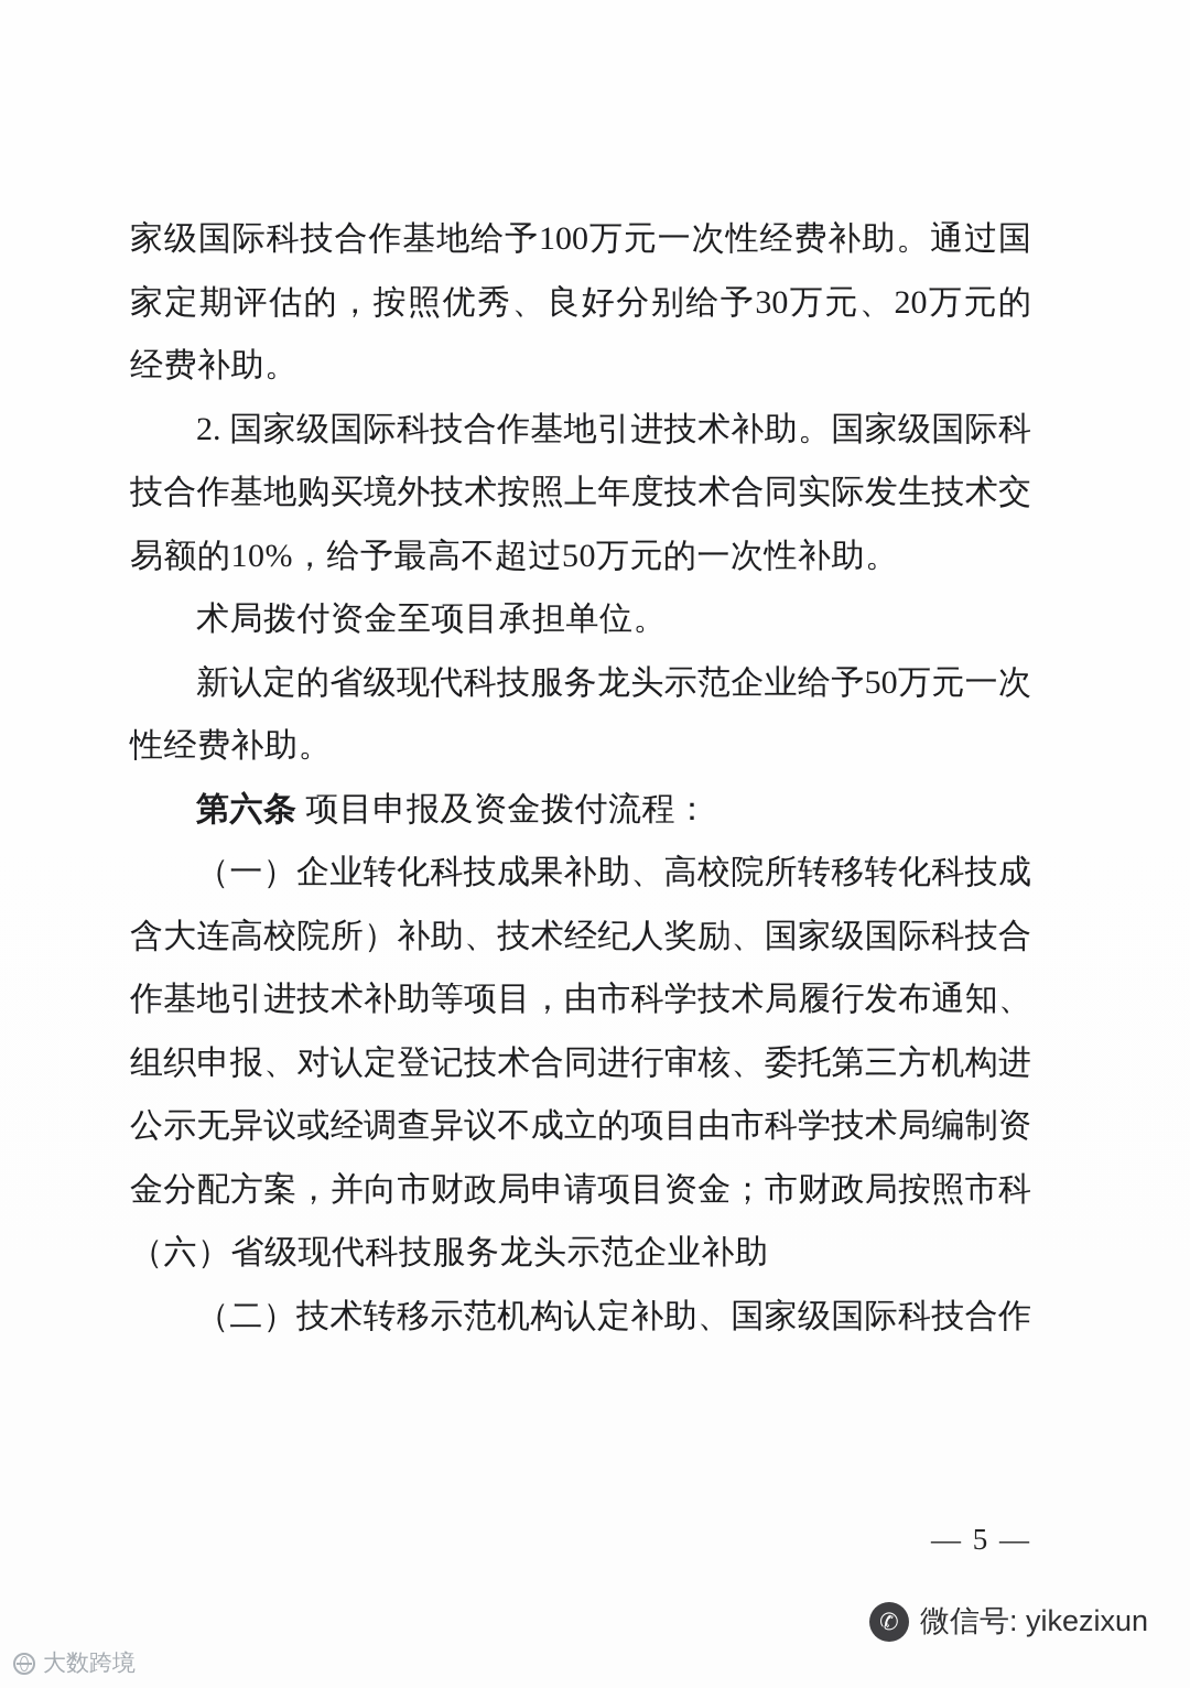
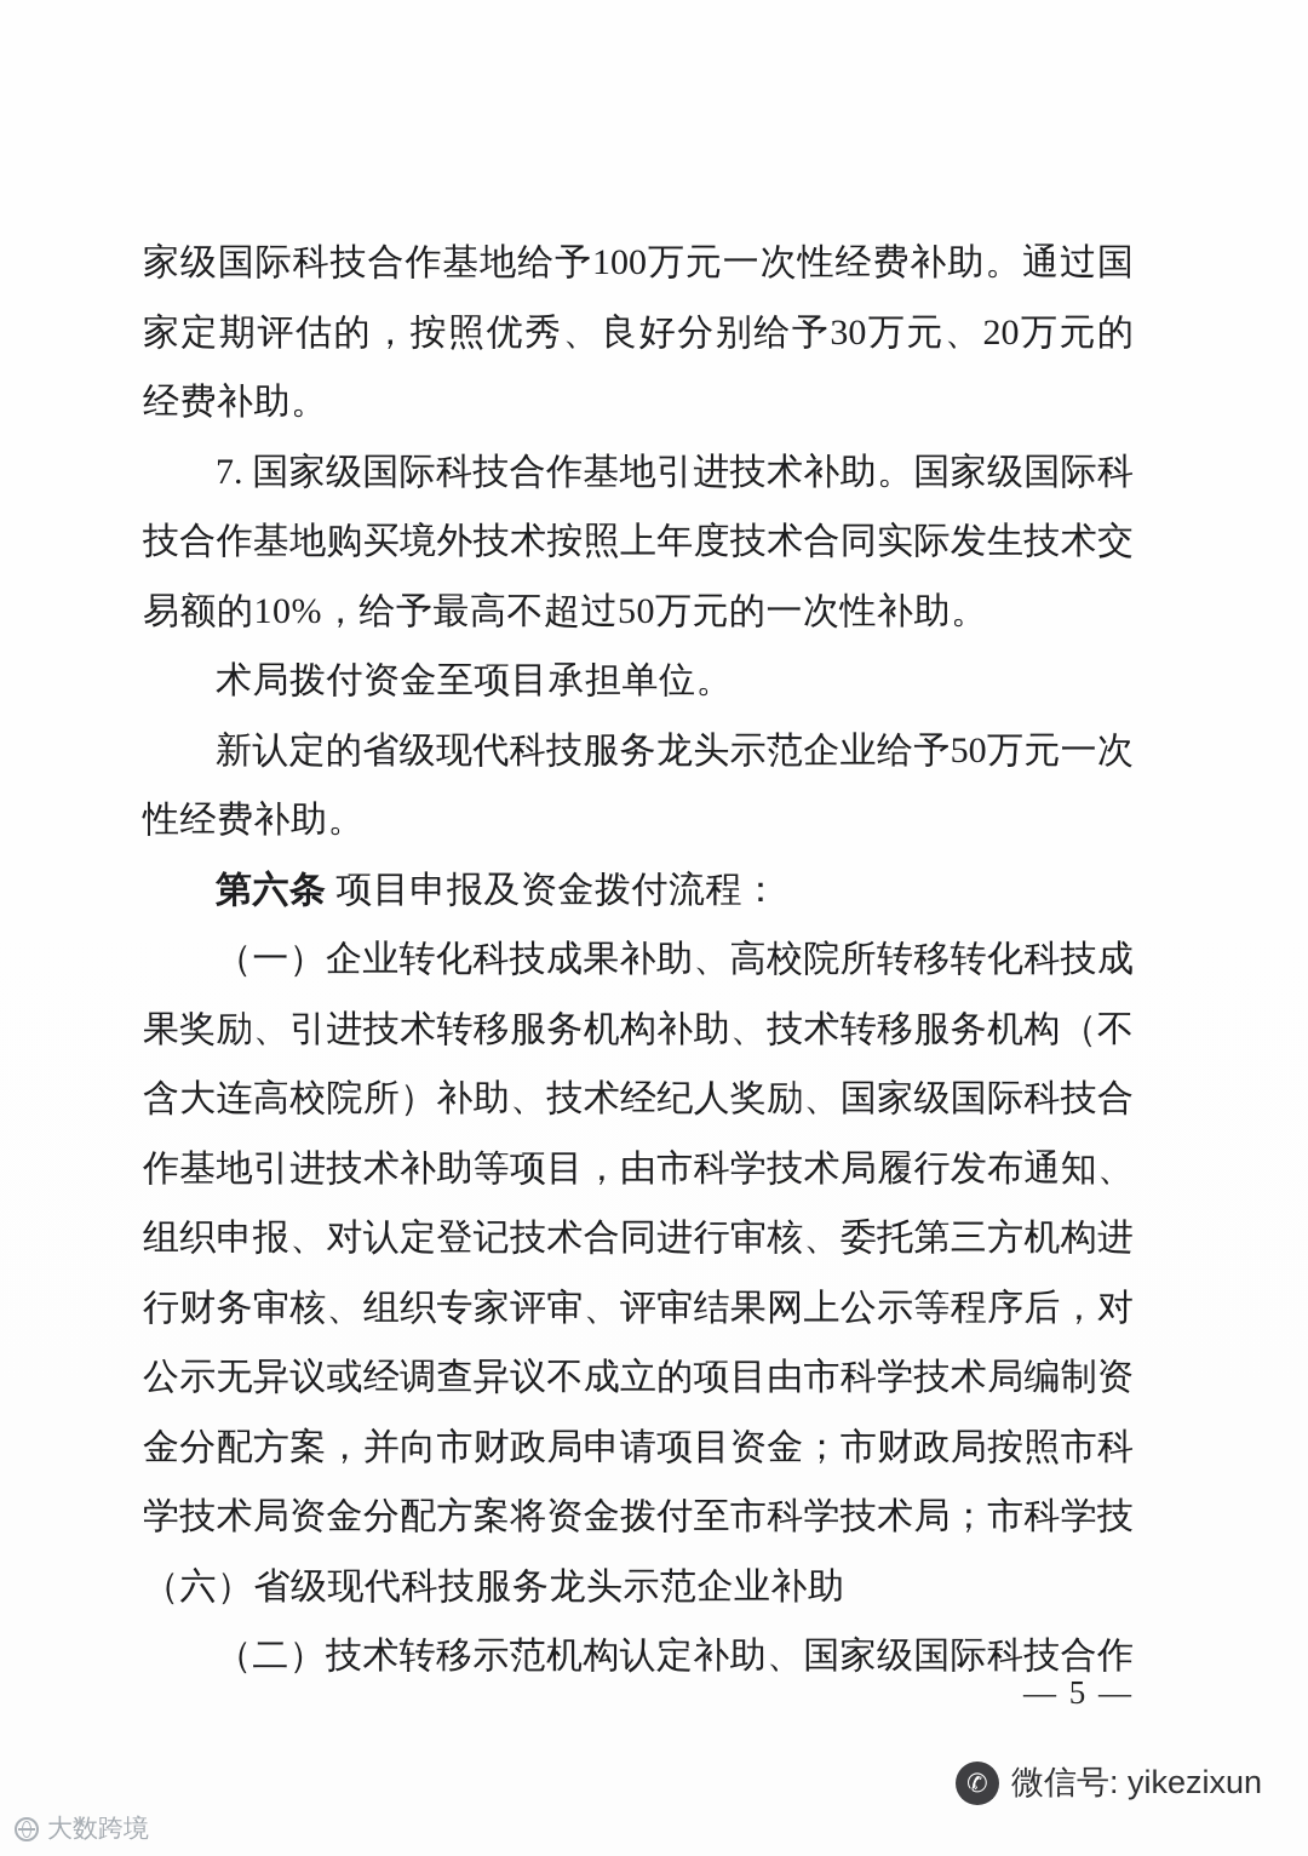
  家级国际科技合作基地给予100万元一次性经费补助。通过国
  家定期评估的，按照优秀、良好分别给予30万元、20万元的
  经费补助。
- 2. 国家级国际科技合作基地引进技术补助。国家级国际科
+ 7. 国家级国际科技合作基地引进技术补助。国家级国际科
  技合作基地购买境外技术按照上年度技术合同实际发生技术交
  易额的10%，给予最高不超过50万元的一次性补助。
  术局拨付资金至项目承担单位。
  新认定的省级现代科技服务龙头示范企业给予50万元一次
  性经费补助。
  第六条 项目申报及资金拨付流程：
  （一）企业转化科技成果补助、高校院所转移转化科技成
+ 果奖励、引进技术转移服务机构补助、技术转移服务机构（不
  含大连高校院所）补助、技术经纪人奖励、国家级国际科技合
  作基地引进技术补助等项目，由市科学技术局履行发布通知、
  组织申报、对认定登记技术合同进行审核、委托第三方机构进
+ 行财务审核、组织专家评审、评审结果网上公示等程序后，对
  公示无异议或经调查异议不成立的项目由市科学技术局编制资
  金分配方案，并向市财政局申请项目资金；市财政局按照市科
+ 学技术局资金分配方案将资金拨付至市科学技术局；市科学技
  （六）省级现代科技服务龙头示范企业补助
  （二）技术转移示范机构认定补助、国家级国际科技合作
  — 5 —
  ✆
  微信号: yikezixun
  大数跨境
